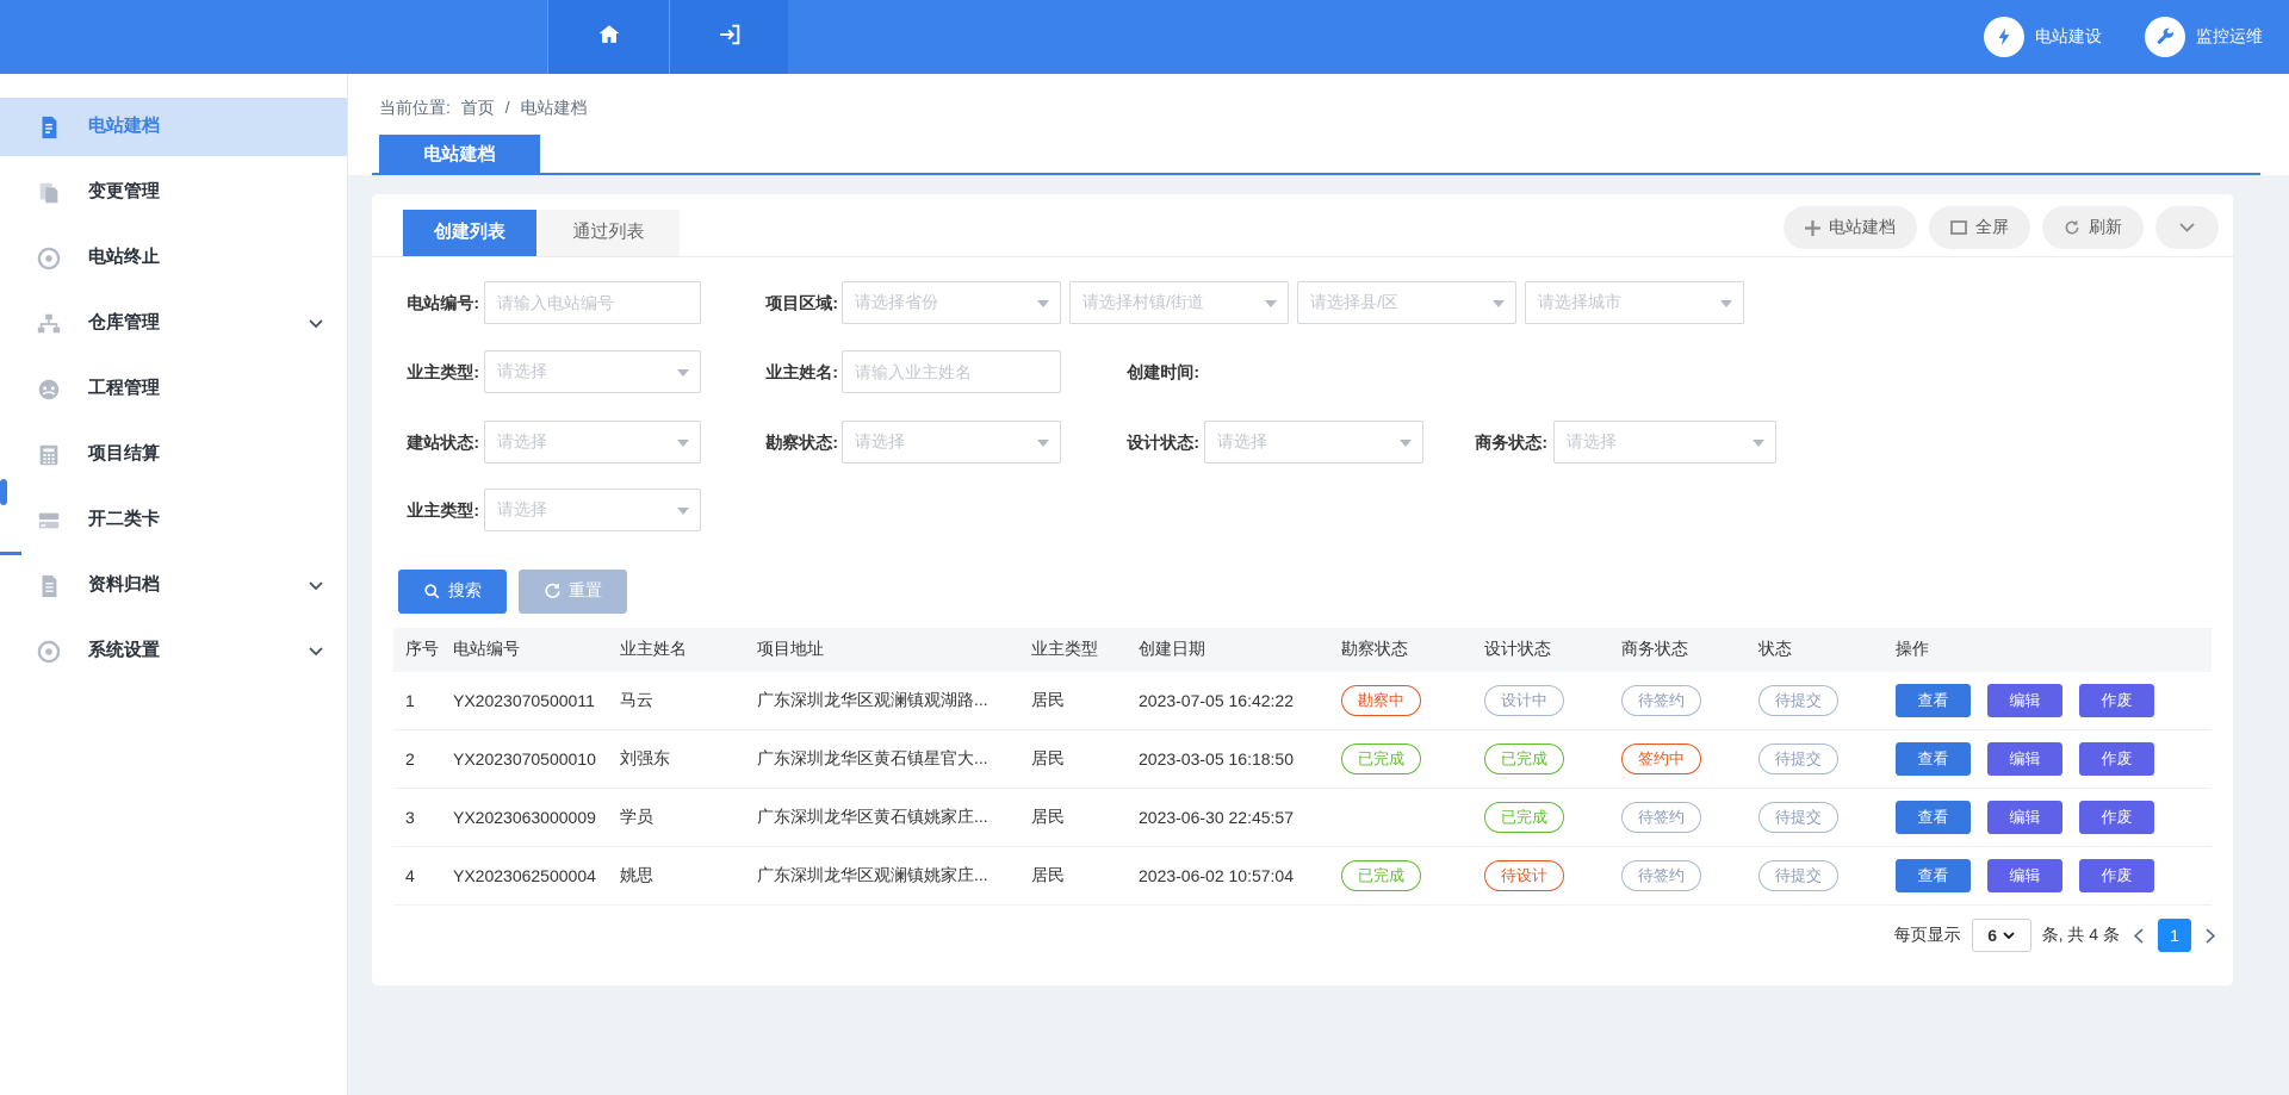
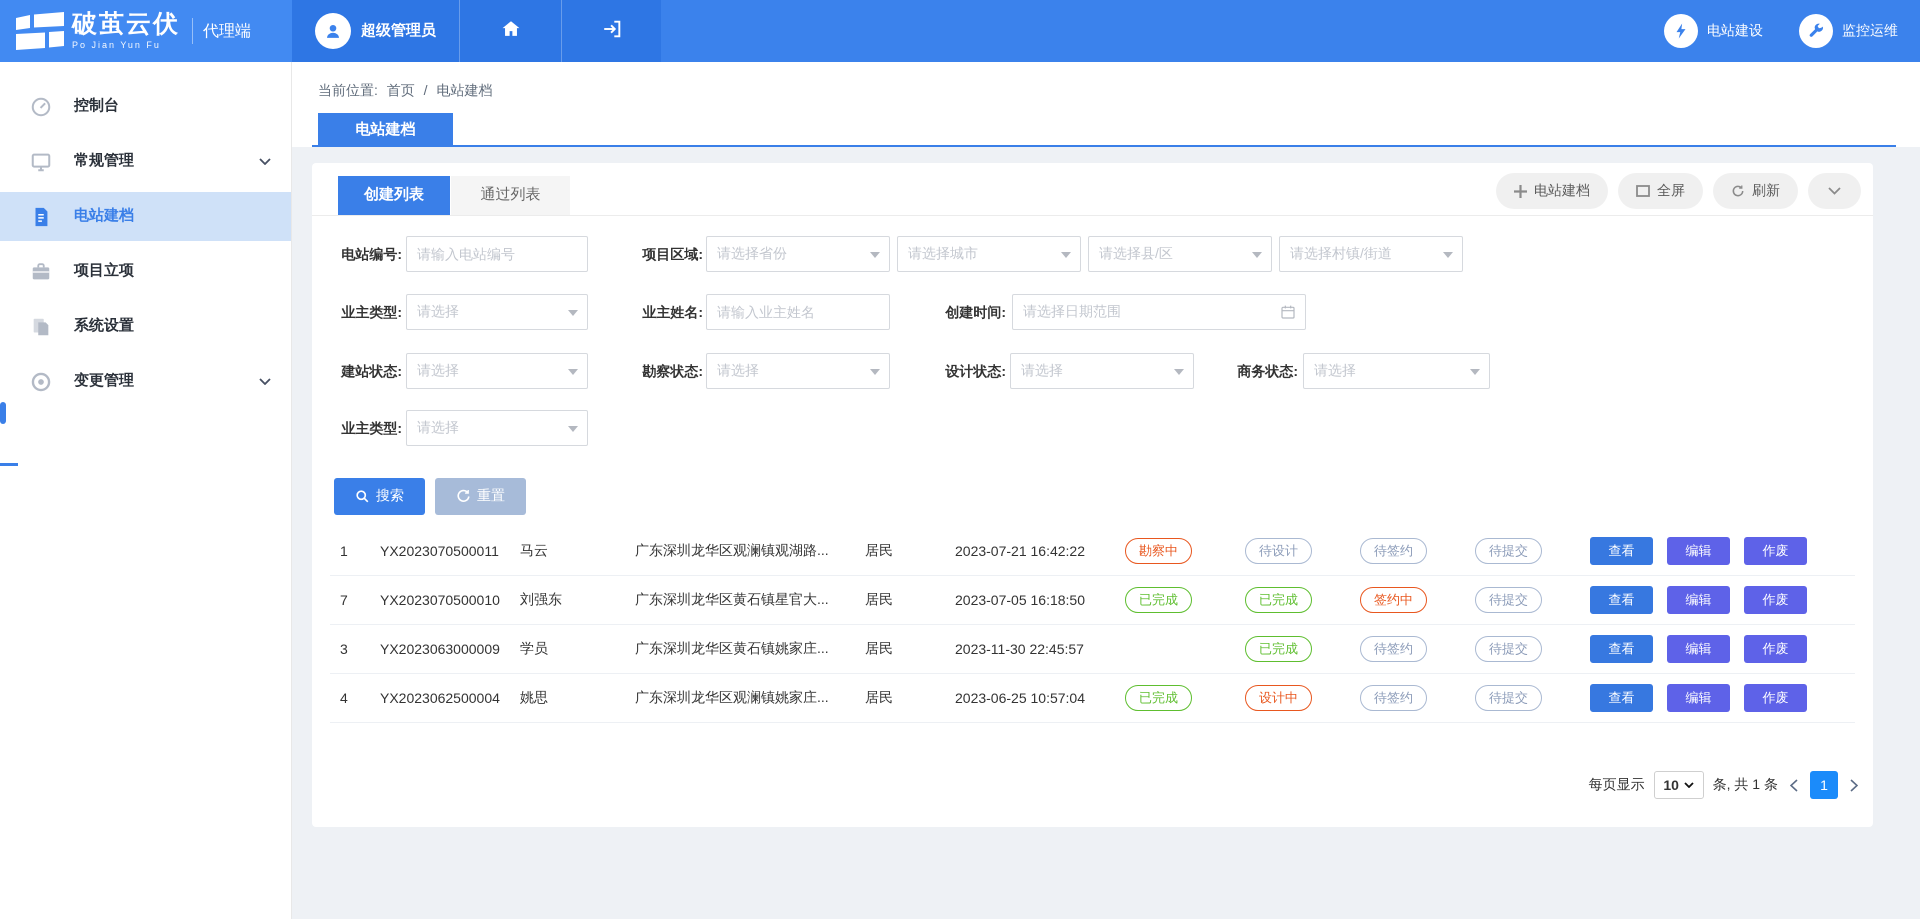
+ 破茧云伏
+ Po Jian Yun Fu
+ 代理端
+ 超级管理员
  电站建设
  监控运维
+ 控制台
+ 常规管理
  电站建档
+ 项目立项
- 变更管理
+ 系统设置
- 电站终止
- 仓库管理
- 工程管理
- 项目结算
- 开二类卡
- 资料归档
- 系统设置
+ 变更管理
  当前位置: 首页 / 电站建档
  电站建档
  创建列表
  通过列表
  电站建档
  全屏
  刷新
  电站编号:
  请输入电站编号
  项目区域:
  请选择省份
- 请选择村镇/街道
+ 请选择城市
  请选择县/区
- 请选择城市
+ 请选择村镇/街道
  业主类型:
  请选择
  业主姓名:
  请输入业主姓名
  创建时间:
+ 请选择日期范围
  建站状态:
  请选择
  勘察状态:
  请选择
  设计状态:
  请选择
  商务状态:
  请选择
  业主类型:
  请选择
  搜索
  重置
- 序号
- 电站编号
- 业主姓名
- 项目地址
- 业主类型
- 创建日期
- 勘察状态
- 设计状态
- 商务状态
- 状态
- 操作
  1
  YX2023070500011
  马云
  广东深圳龙华区观澜镇观湖路...
  居民
- 2023-07-05 16:42:22
+ 2023-07-21 16:42:22
  勘察中
- 设计中
+ 待设计
  待签约
  待提交
  查看 编辑 作废
- 2
+ 7
  YX2023070500010
  刘强东
  广东深圳龙华区黄石镇星官大...
  居民
- 2023-03-05 16:18:50
+ 2023-07-05 16:18:50
  已完成
  已完成
  签约中
  待提交
  查看 编辑 作废
  3
  YX2023063000009
  学员
  广东深圳龙华区黄石镇姚家庄...
  居民
- 2023-06-30 22:45:57
+ 2023-11-30 22:45:57
  已完成
  待签约
  待提交
  查看 编辑 作废
  4
  YX2023062500004
  姚思
  广东深圳龙华区观澜镇姚家庄...
  居民
- 2023-06-02 10:57:04
+ 2023-06-25 10:57:04
  已完成
- 待设计
+ 设计中
  待签约
  待提交
  查看 编辑 作废
  每页显示
- 6
+ 10
- 条, 共 4 条
+ 条, 共 1 条
  1
